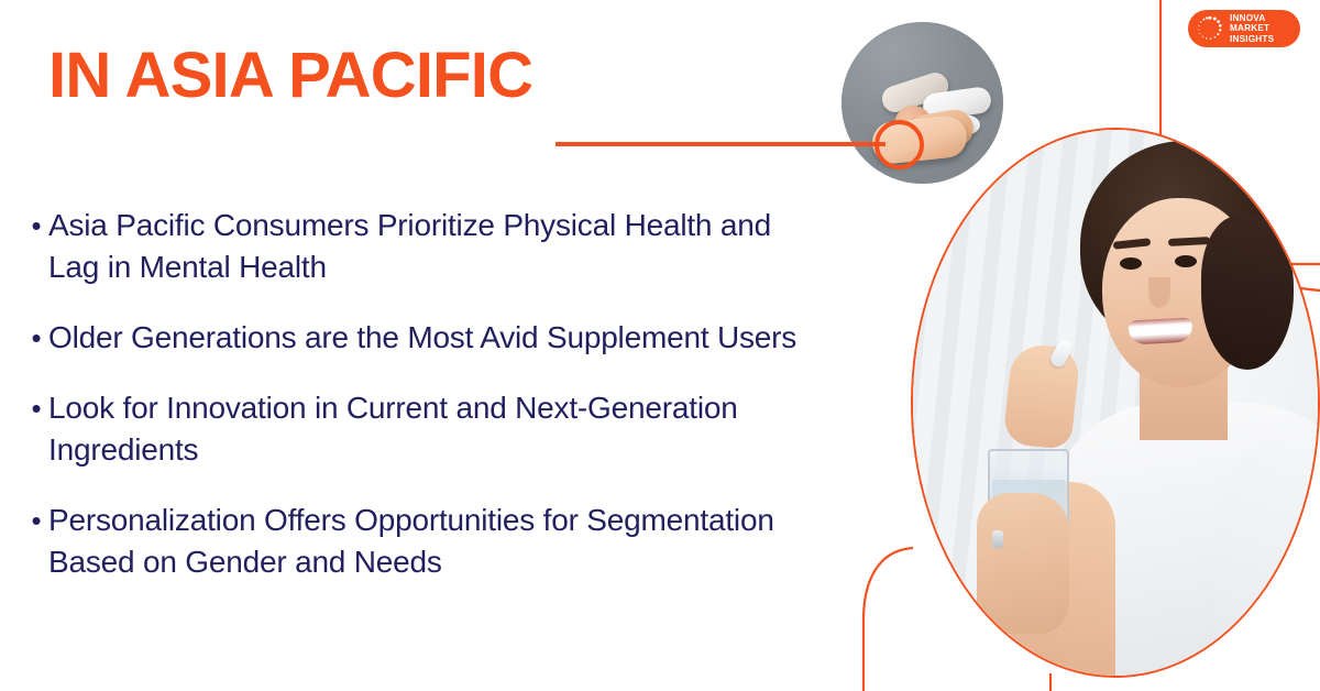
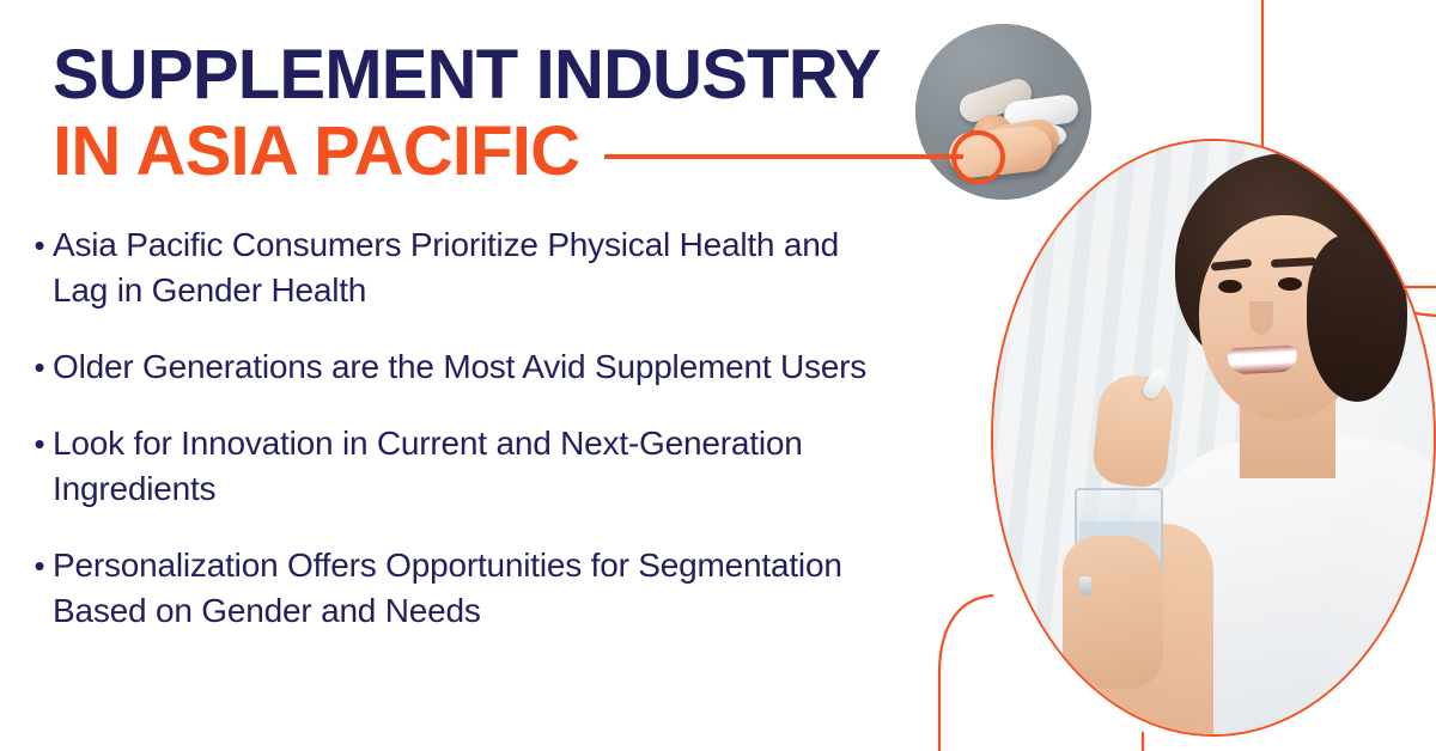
+ SUPPLEMENT INDUSTRY
  IN ASIA PACIFIC
  •
- Asia Pacific Consumers Prioritize Physical Health and Lag in Mental Health
+ Asia Pacific Consumers Prioritize Physical Health and Lag in Gender Health
  •
  Older Generations are the Most Avid Supplement Users
  •
  Look for Innovation in Current and Next-Generation Ingredients
  •
  Personalization Offers Opportunities for Segmentation Based on Gender and Needs
- INNOVA
- MARKET
- INSIGHTS
